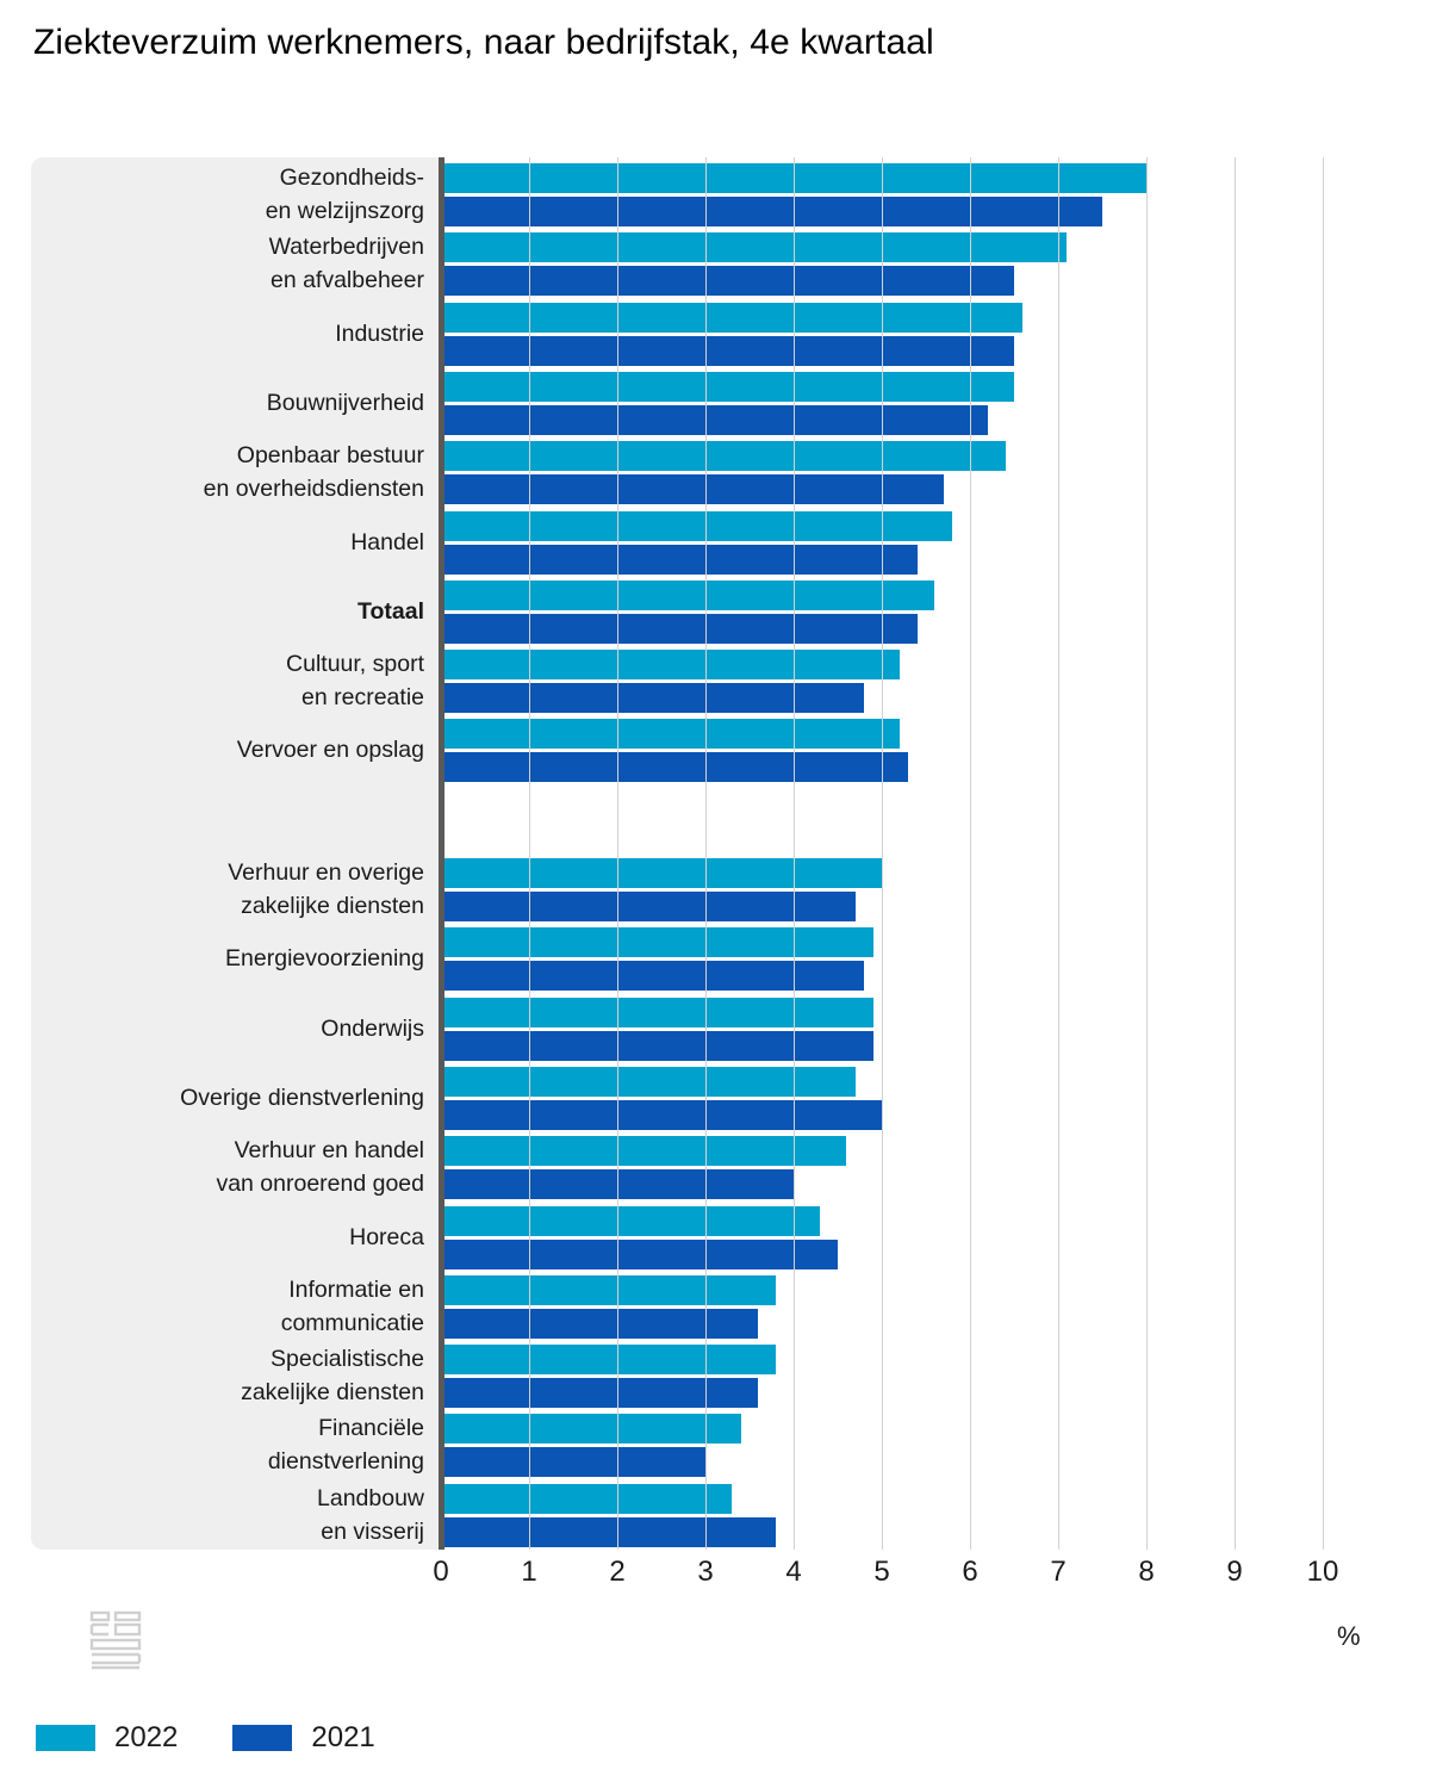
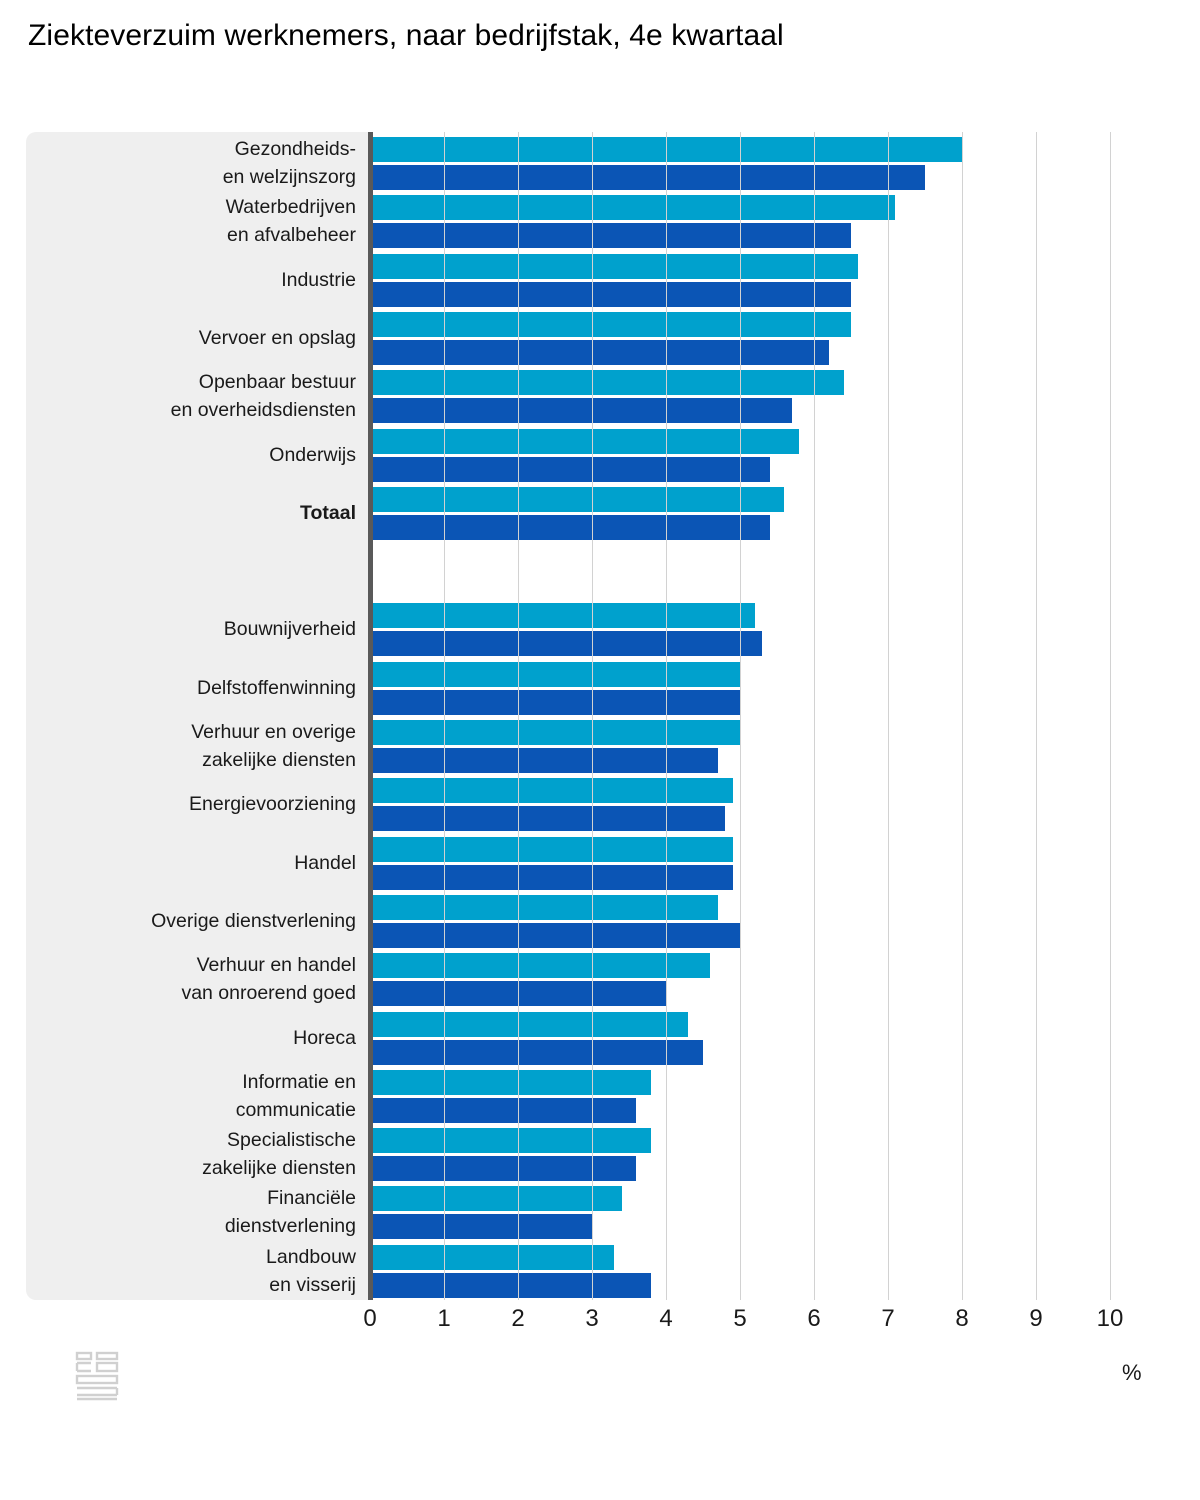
  Ziekteverzuim werknemers, naar bedrijfstak, 4e kwartaal
  Gezondheids-
  en welzijnszorg
  Waterbedrijven
  en afvalbeheer
  Industrie
- Bouwnijverheid
+ Vervoer en opslag
  Openbaar bestuur
  en overheidsdiensten
- Handel
+ Onderwijs
  Totaal
- Cultuur, sport
- en recreatie
- Vervoer en opslag
+ Bouwnijverheid
+ Delfstoffenwinning
  Verhuur en overige
  zakelijke diensten
  Energievoorziening
- Onderwijs
+ Handel
  Overige dienstverlening
  Verhuur en handel
  van onroerend goed
  Horeca
  Informatie en
  communicatie
  Specialistische
  zakelijke diensten
  Financiële
  dienstverlening
  Landbouw
  en visserij
  0
  1
  2
  3
  4
  5
  6
  7
  8
  9
  10
  %
- 2022
- 2021
